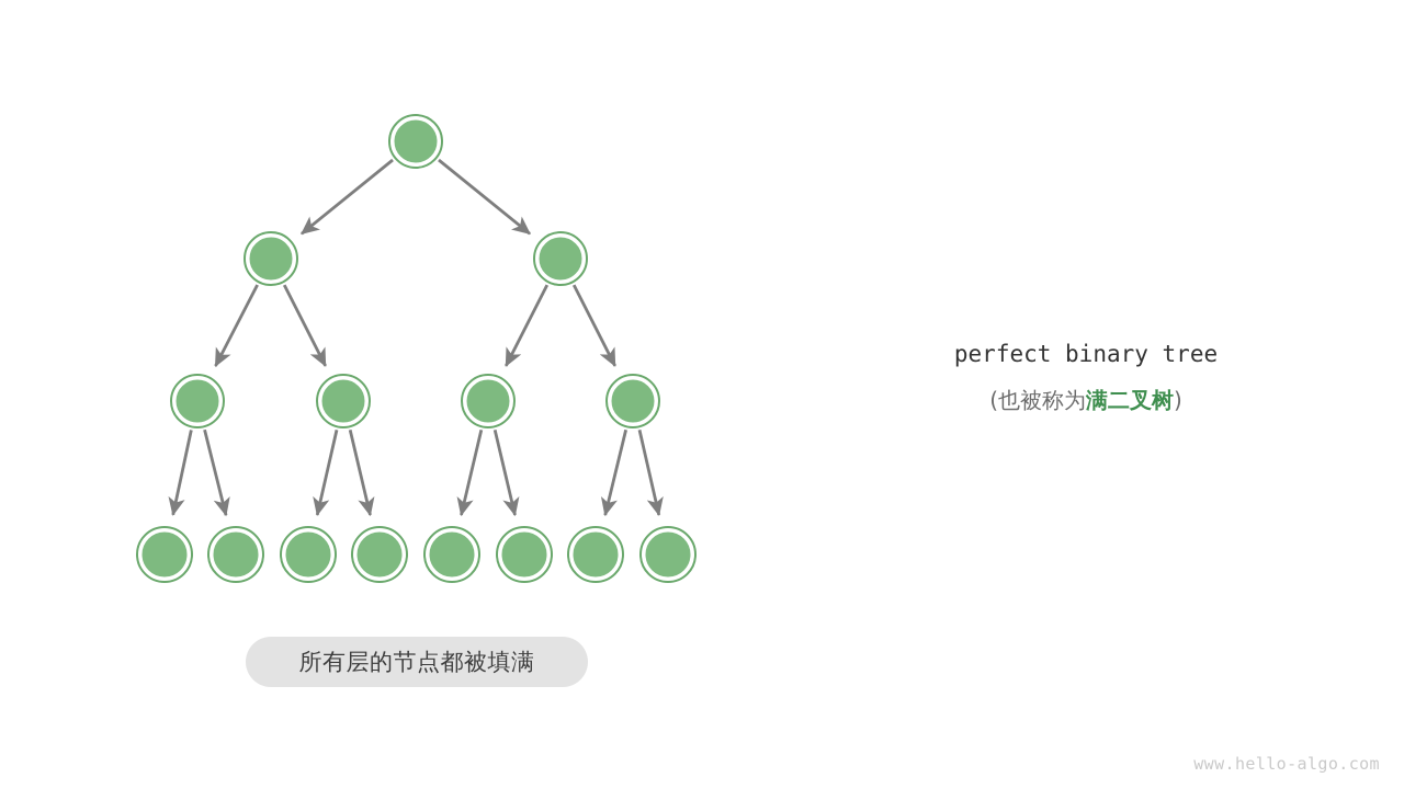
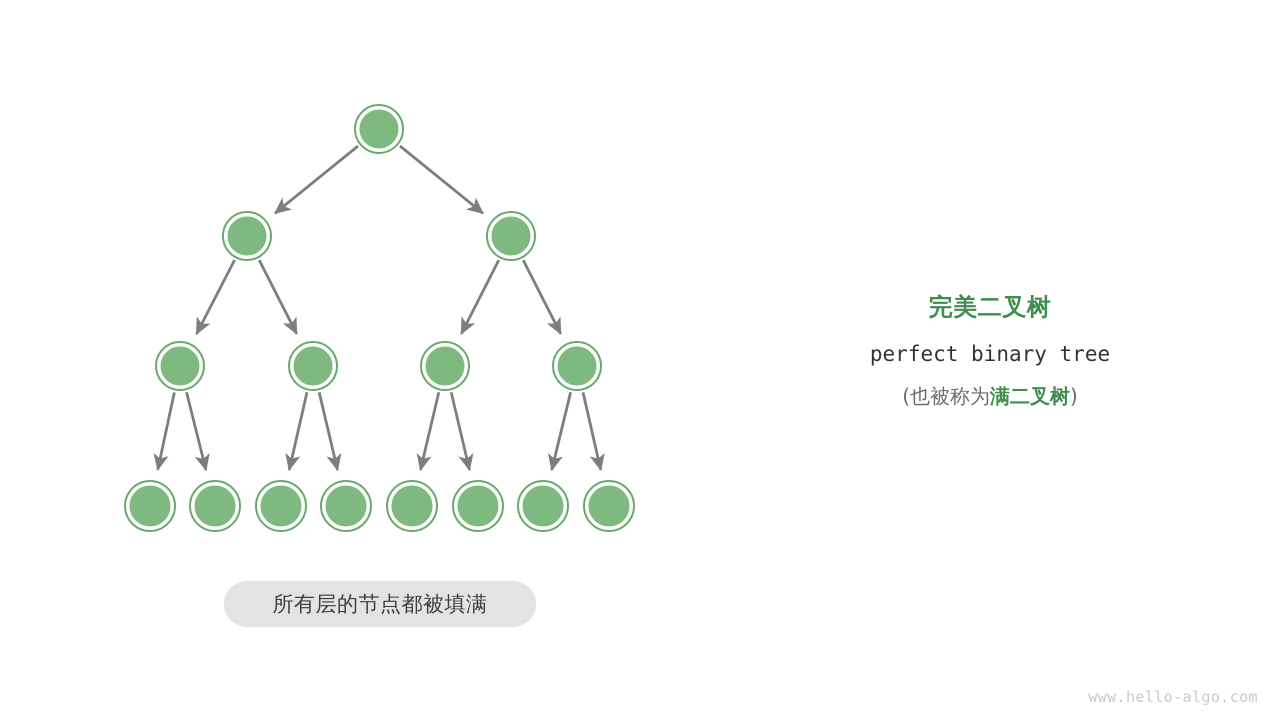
  所有层的节点都被填满
+ 完美二叉树
  perfect binary tree
  (也被称为满二叉树)
  www.hello-algo.com
